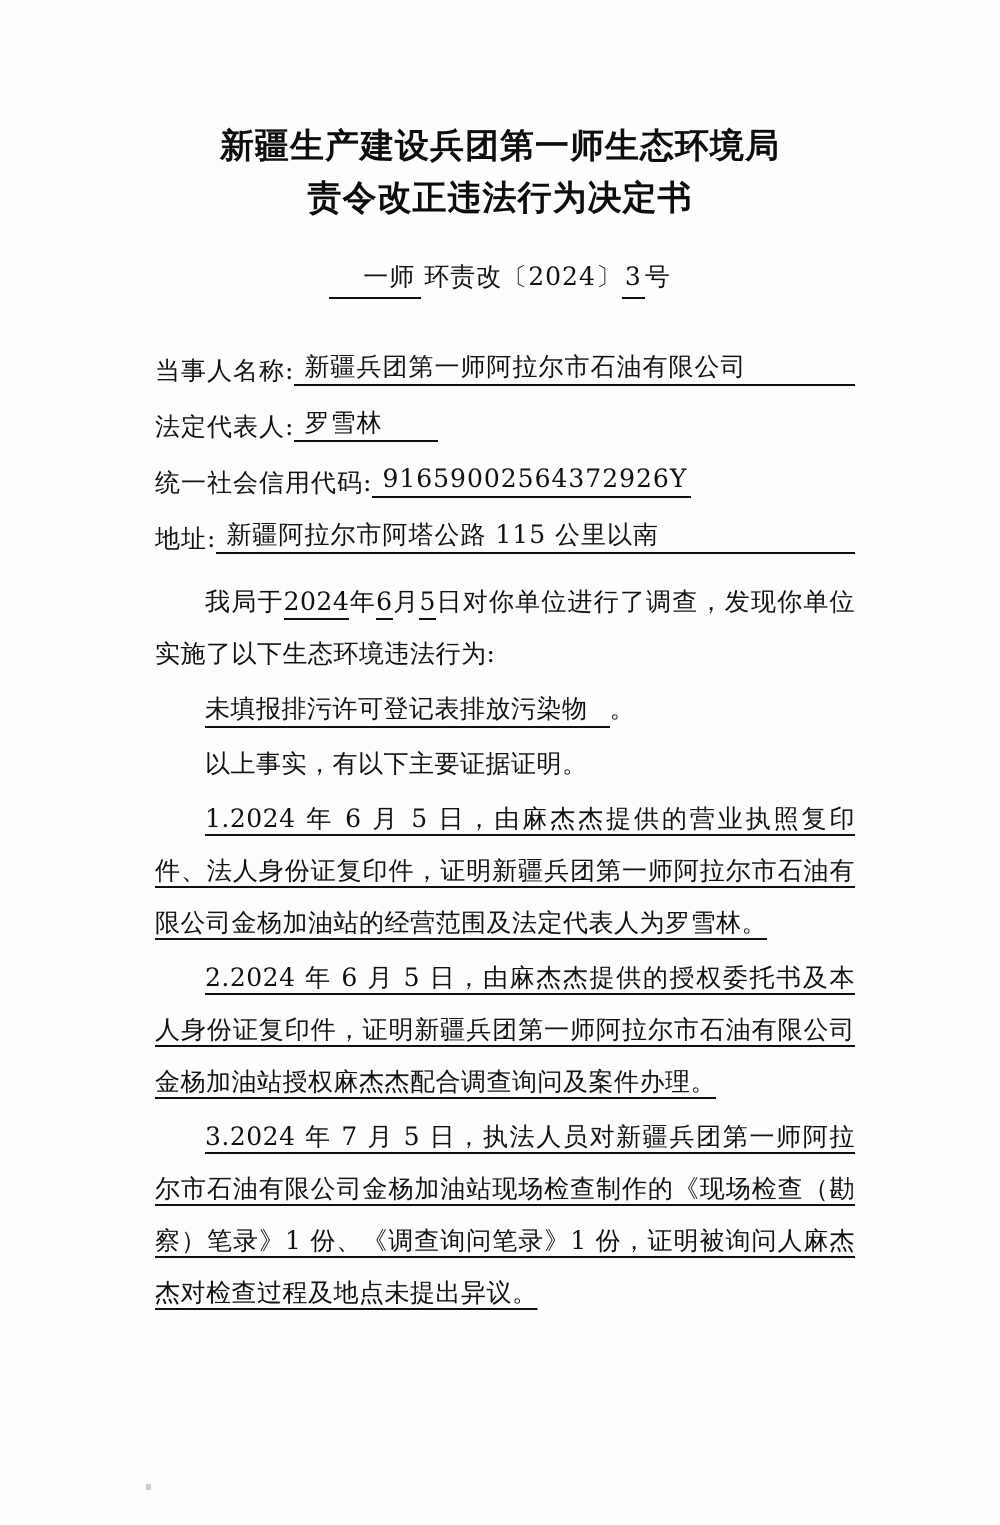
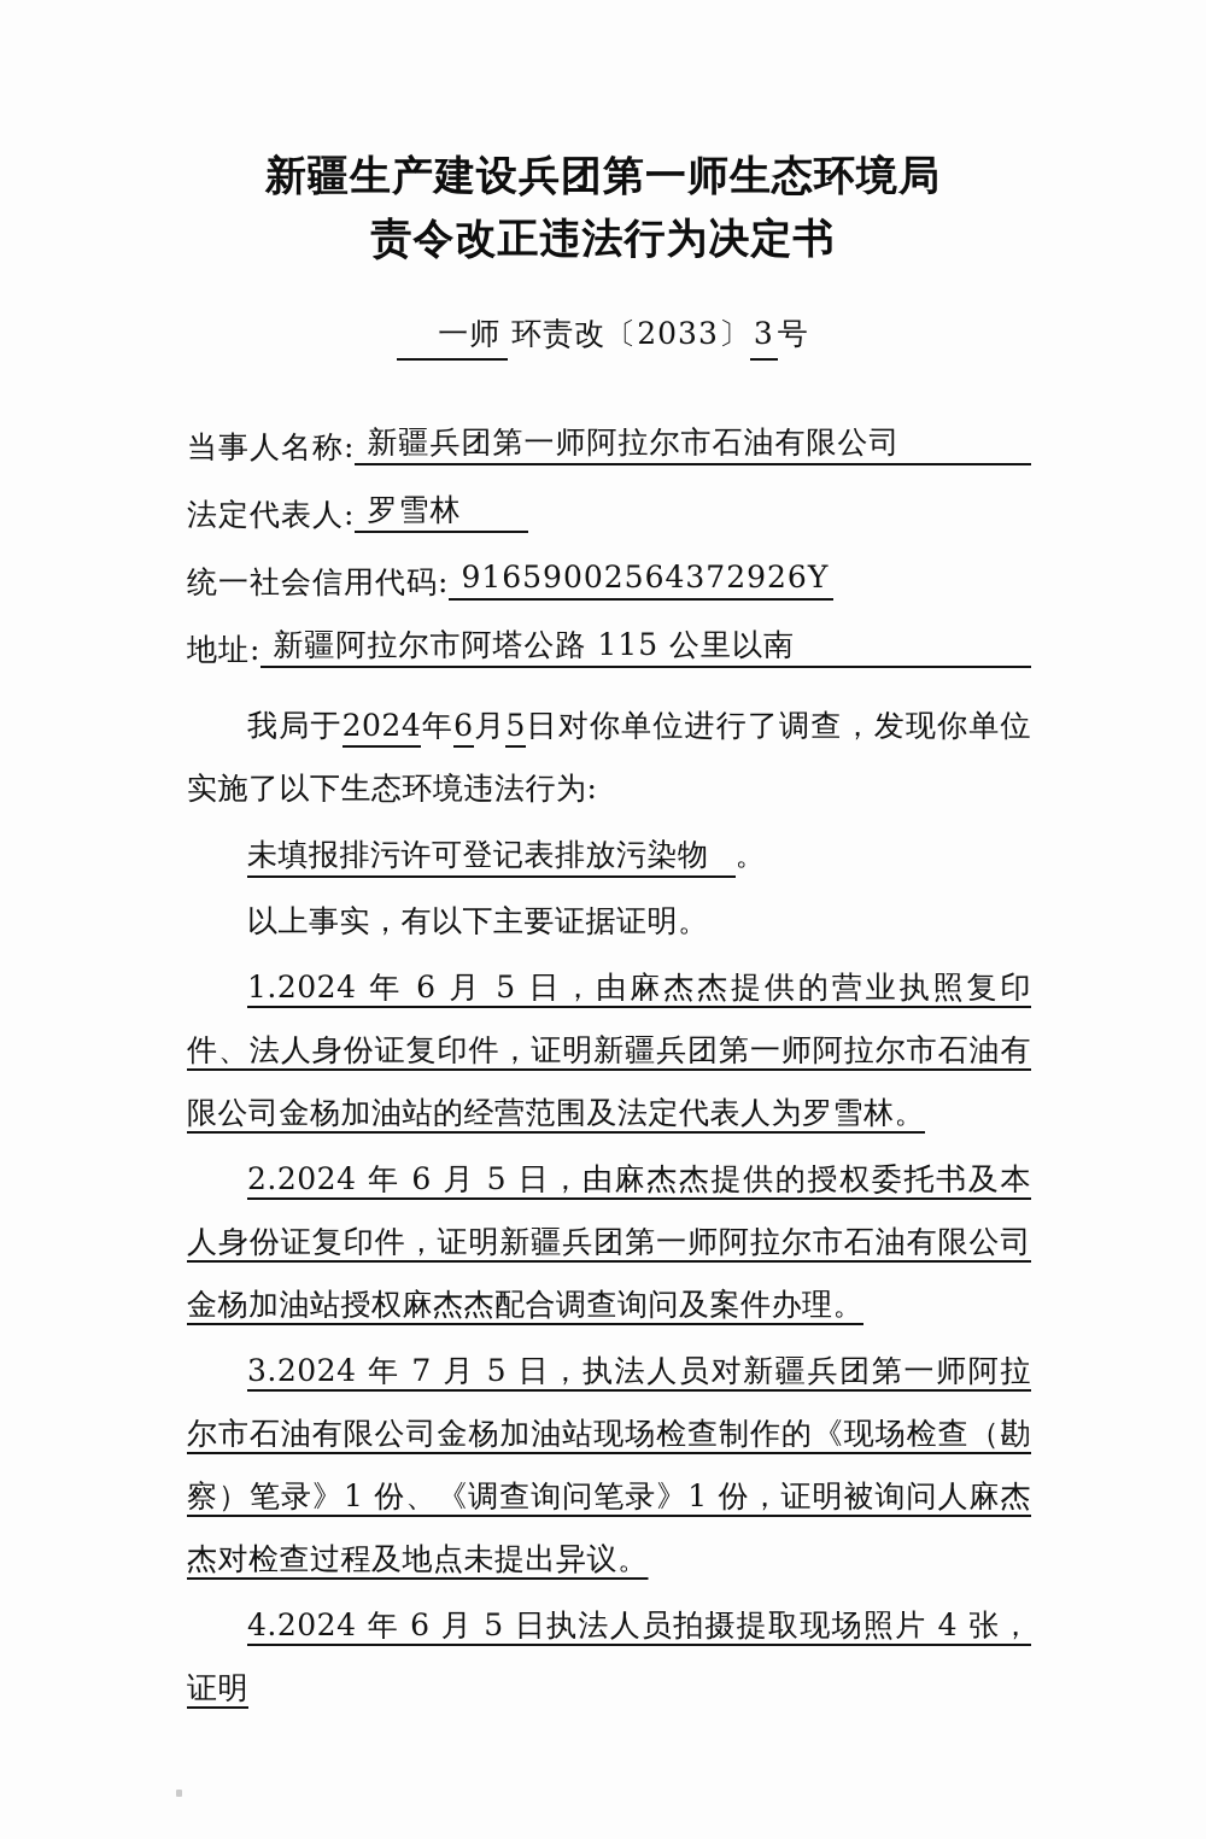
  新疆生产建设兵团第一师生态环境局
  责令改正违法行为决定书
- 一师 环责改〔2024〕3号
+ 一师 环责改〔2033〕3号
  当事人名称:
  新疆兵团第一师阿拉尔市石油有限公司
  法定代表人:
  罗雪林
  统一社会信用代码:
  91659002564372926Y
  地址:
  新疆阿拉尔市阿塔公路 115 公里以南
  我局于2024年6月5日对你单位进行了调查，发现你单位实施了以下生态环境违法行为:
  未填报排污许可登记表排放污染物 。
  以上事实，有以下主要证据证明。
  1.2024 年 6 月 5 日，由麻杰杰提供的营业执照复印件、法人身份证复印件，证明新疆兵团第一师阿拉尔市石油有限公司金杨加油站的经营范围及法定代表人为罗雪林。
  2.2024 年 6 月 5 日，由麻杰杰提供的授权委托书及本人身份证复印件，证明新疆兵团第一师阿拉尔市石油有限公司金杨加油站授权麻杰杰配合调查询问及案件办理。
  3.2024 年 7 月 5 日，执法人员对新疆兵团第一师阿拉尔市石油有限公司金杨加油站现场检查制作的《现场检查（勘察）笔录》1 份、《调查询问笔录》1 份，证明被询问人麻杰杰对检查过程及地点未提出异议。
+ 4.2024 年 6 月 5 日执法人员拍摄提取现场照片 4 张，证明
